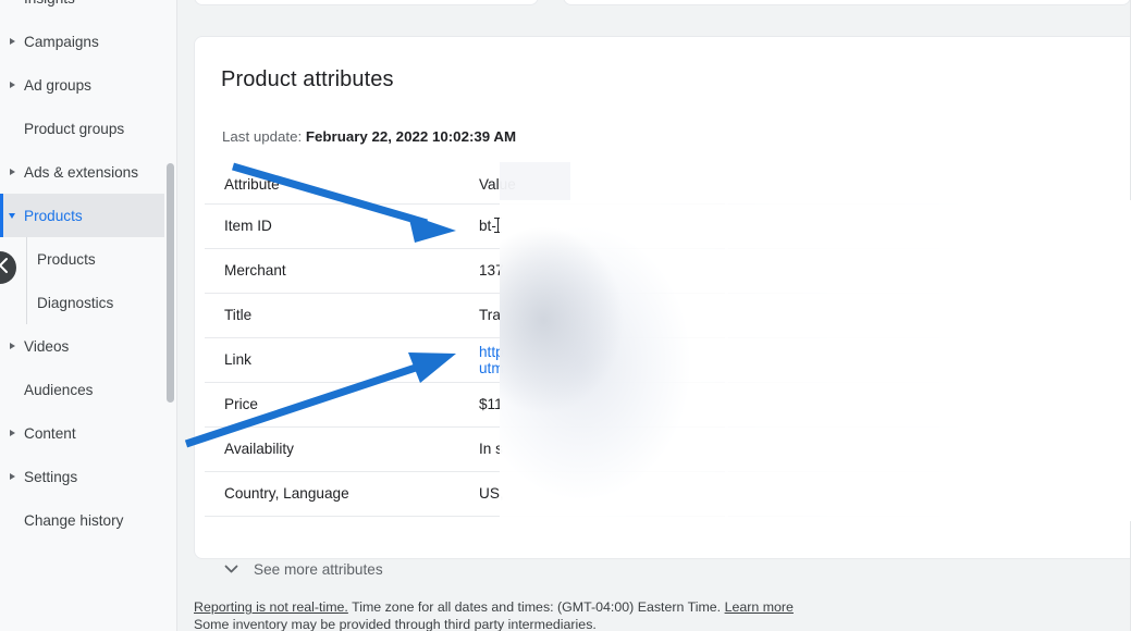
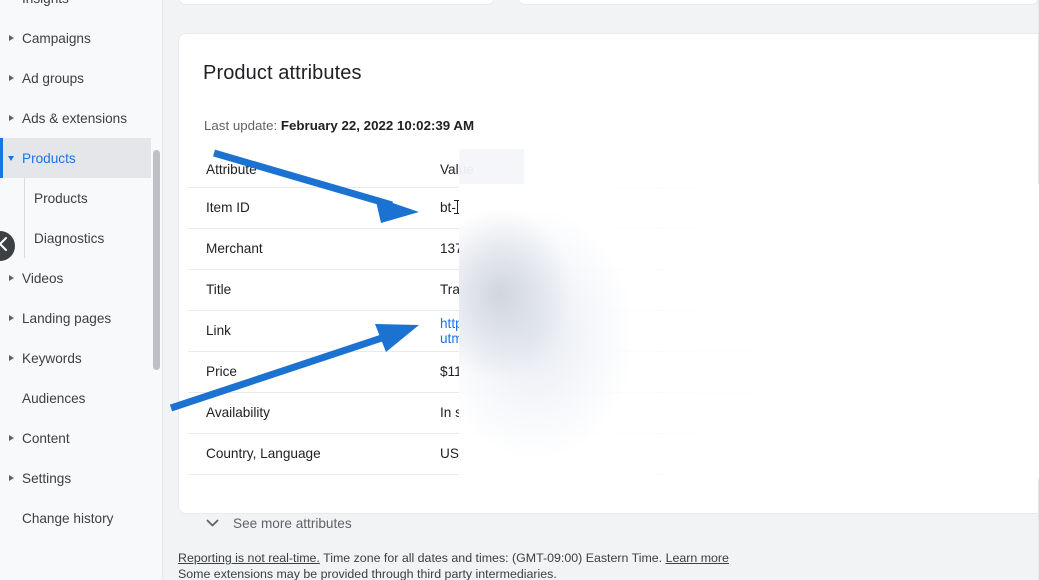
  Campaigns
  Ad groups
- Product groups
  Ads & extensions
  Products
  Products
  Diagnostics
  Videos
+ Landing pages
+ Keywords
  Audiences
  Content
  Settings
  Change history
  Product attributes
  Last update: February 22, 2022 10:02:39 AM
  Attribute	Val
  Item ID	bt-
  Merchant	13
  Title	Tra
  Link	httutm
  Price	$11
  Availability	In
  Country, Language	US
  See more attributes
- Reporting is not real-time. Time zone for all dates and times: (GMT-04:00) Eastern Time. Learn more
+ Reporting is not real-time. Time zone for all dates and times: (GMT-09:00) Eastern Time. Learn more
- Some inventory may be provided through third party intermediaries.
+ Some extensions may be provided through third party intermediaries.
